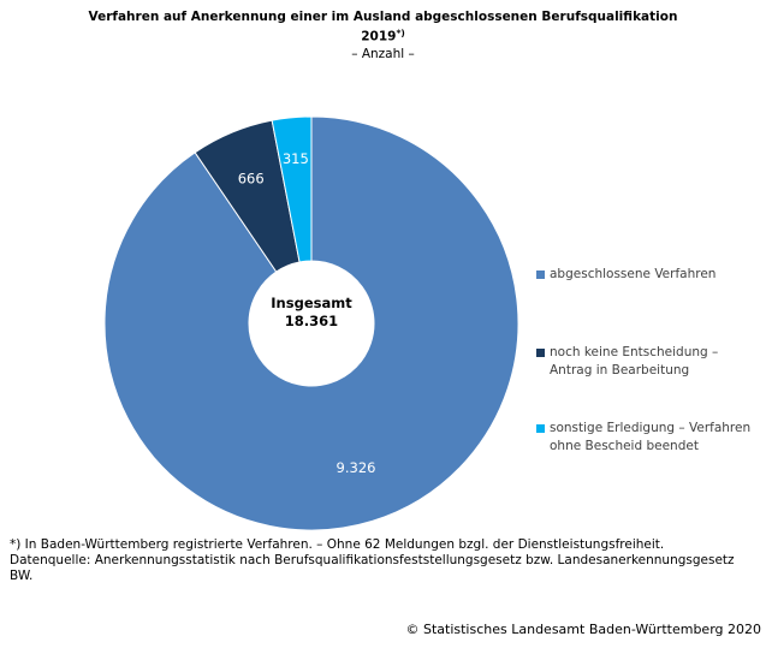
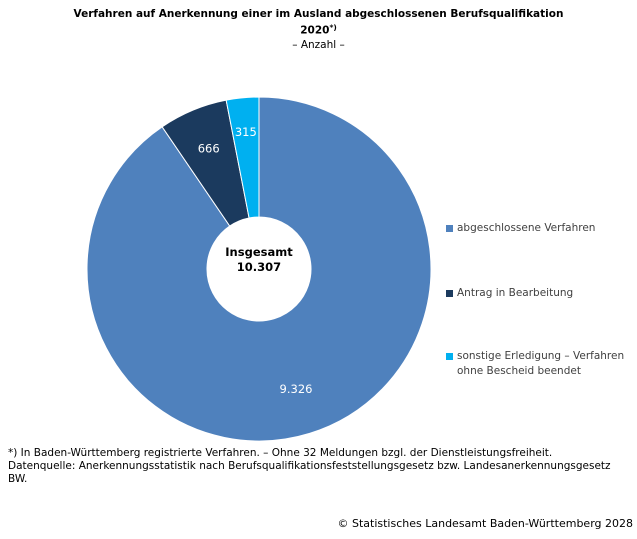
  Verfahren auf Anerkennung einer im Ausland abgeschlossenen Berufsqualifikation
- 2019*)
+ 2020*)
  – Anzahl –
  9.326
  666
  315
  Insgesamt
- 18.361
+ 10.307
  abgeschlossene Verfahren
- noch keine Entscheidung –
  Antrag in Bearbeitung
  sonstige Erledigung – Verfahren
  ohne Bescheid beendet
- *) In Baden-Württemberg registrierte Verfahren. – Ohne 62 Meldungen bzgl. der Dienstleistungsfreiheit.
+ *) In Baden-Württemberg registrierte Verfahren. – Ohne 32 Meldungen bzgl. der Dienstleistungsfreiheit.
  Datenquelle: Anerkennungsstatistik nach Berufsqualifikationsfeststellungsgesetz bzw. Landesanerkennungsgesetz
  BW.
- © Statistisches Landesamt Baden-Württemberg 2020
+ © Statistisches Landesamt Baden-Württemberg 2028
